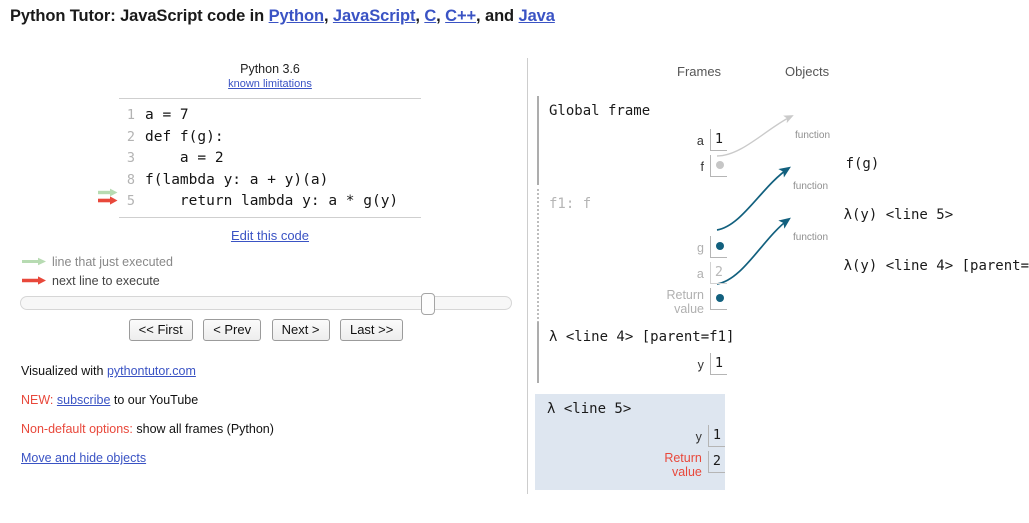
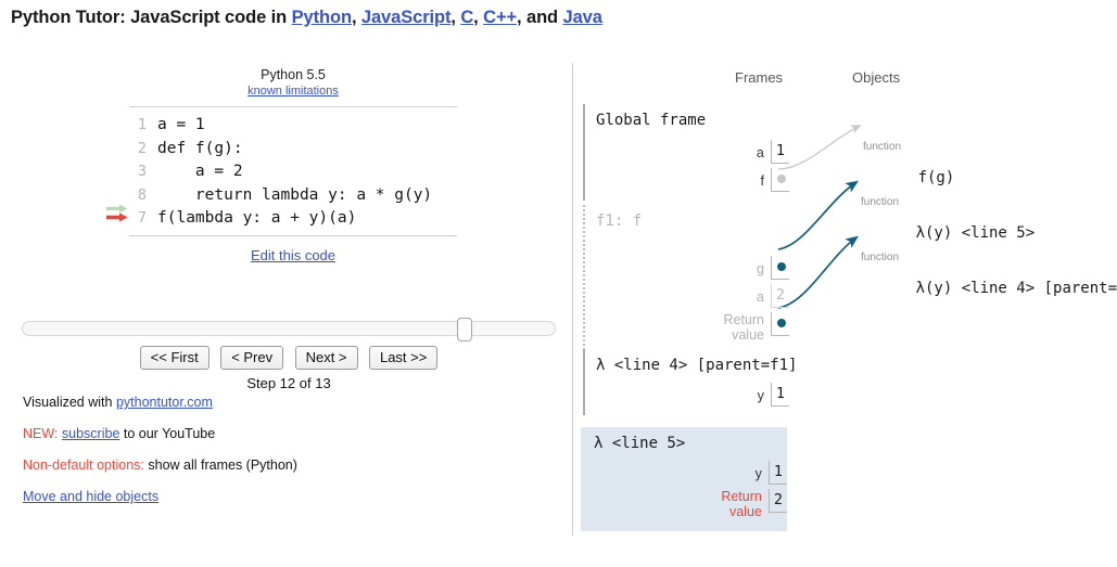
  Python Tutor: JavaScript code in Python, JavaScript, C, C++, and Java
- Python 3.6
+ Python 5.5
  known limitations
  1
- a = 7
+ a = 1
  2
  def f(g):
  3
  a = 2
  8
- f(lambda y: a + y)(a)
+ return lambda y: a * g(y)
- 5
+ 7
- return lambda y: a * g(y)
+ f(lambda y: a + y)(a)
  Edit this code
- line that just executed
- next line to execute
  << First < Prev Next > Last >>
+ Step 12 of 13
  Visualized with pythontutor.com
  NEW: subscribe to our YouTube
  Non-default options: show all frames (Python)
  Move and hide objects
  Frames
  Objects
  Global frame
  a
  1
  f
  f1: f
  g
  a
  2
  Return
  value
  λ <line 4> [parent=f1]
  y
  1
  λ <line 5>
  y
  1
  Return
  value
  2
  function
  f(g)
  function
  λ(y) <line 5>
  function
  λ(y) <line 4> [parent=
